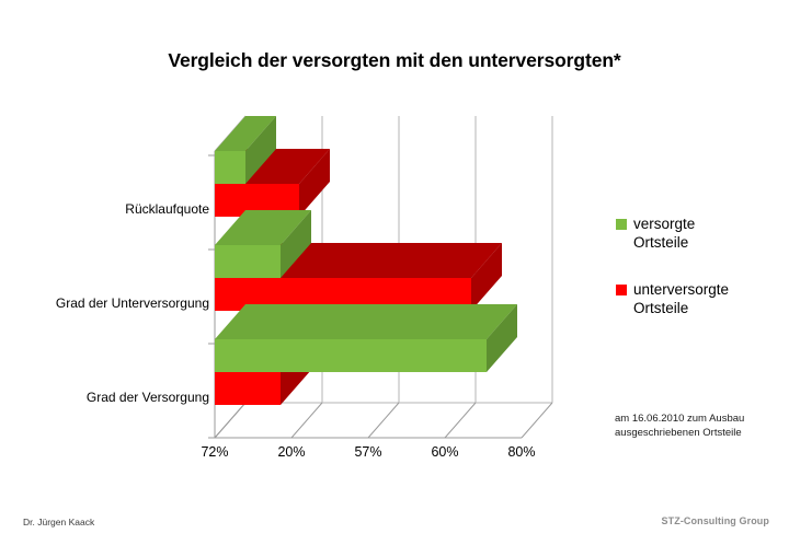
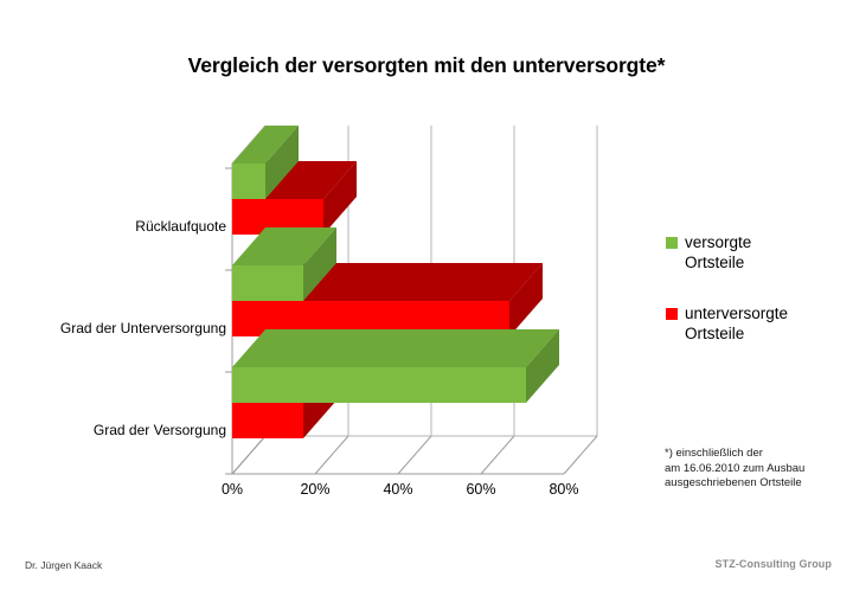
- Vergleich der versorgten mit den unterversorgten*
+ Vergleich der versorgten mit den unterversorgte*
- 72%
+ 0%
  20%
- 57%
+ 40%
  60%
  80%
  Rücklaufquote
  Grad der Unterversorgung
  Grad der Versorgung
  versorgte
  Ortsteile
  unterversorgte
  Ortsteile
+ *) einschließlich der
  am 16.06.2010 zum Ausbau
  ausgeschriebenen Ortsteile
  Dr. Jürgen Kaack
  STZ-Consulting Group
